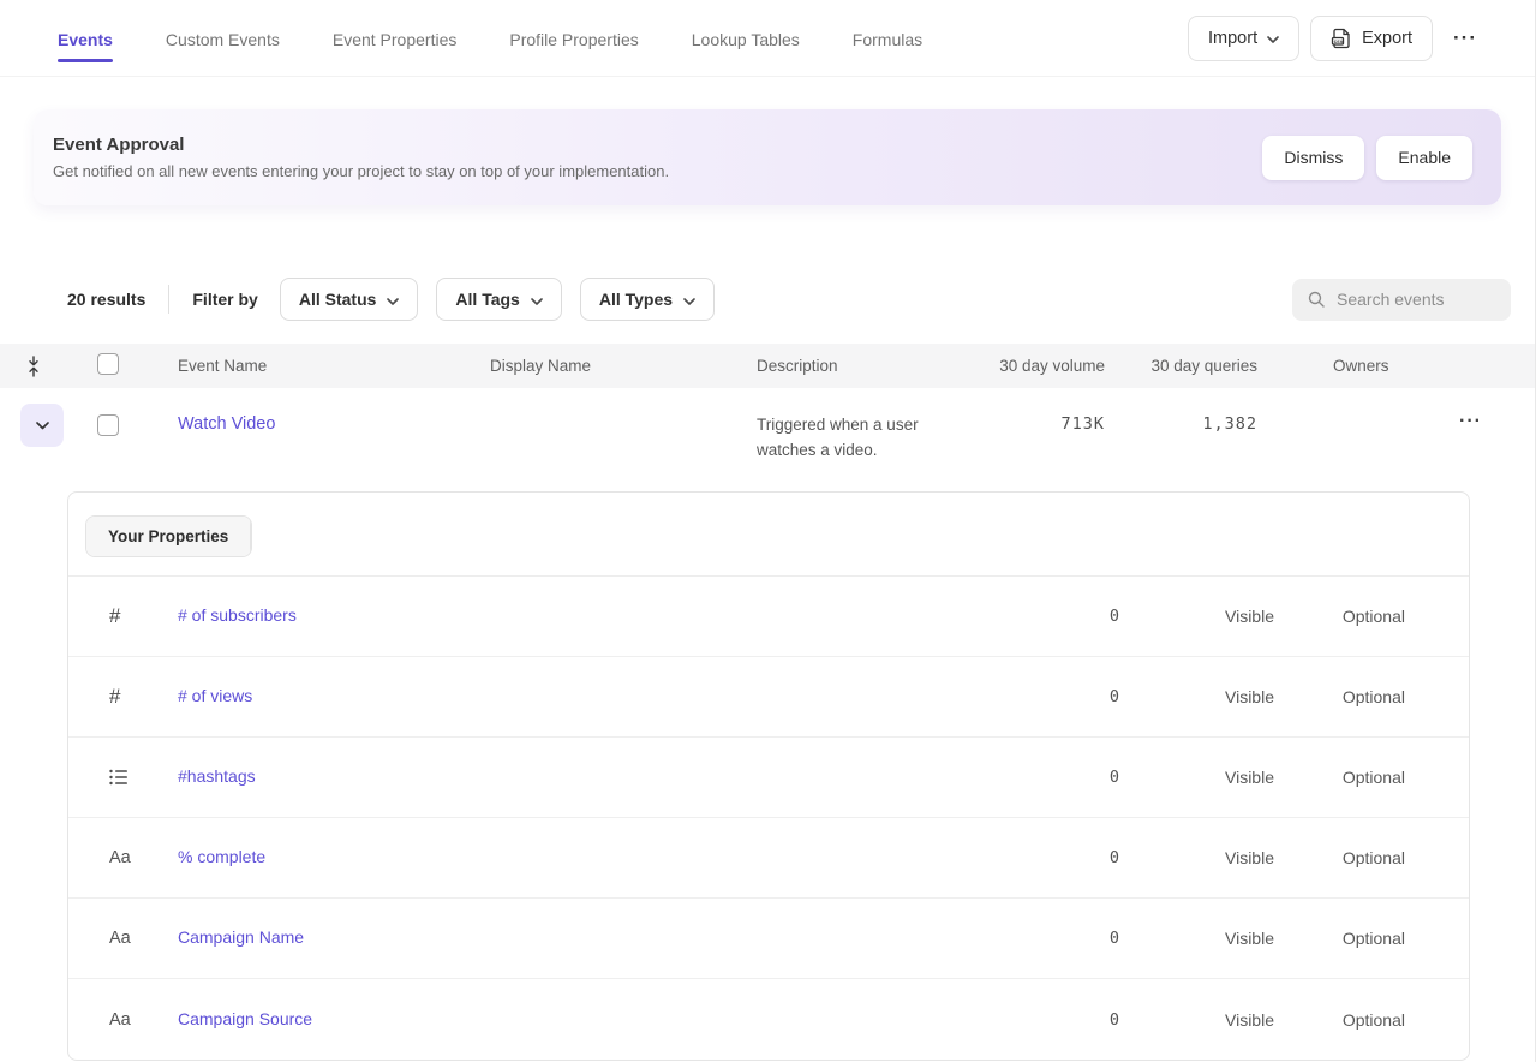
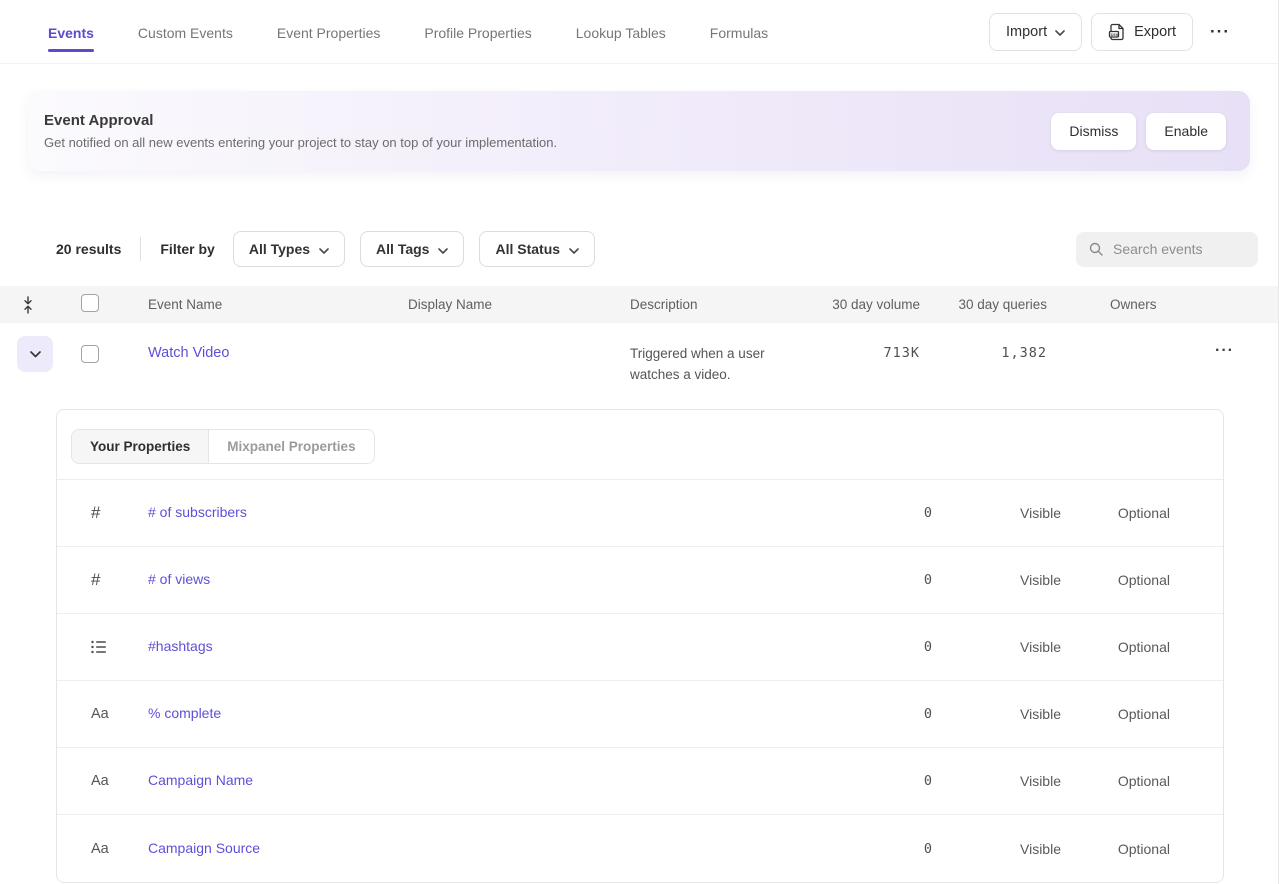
  Events
  Custom Events
  Event Properties
  Profile Properties
  Lookup Tables
  Formulas
  Import
  Export
  ···
  Event Approval
  Get notified on all new events entering your project to stay on top of your implementation.
  Dismiss
  Enable
  20 results
  Filter by
- All Status
+ All Types
  All Tags
- All Types
+ All Status
  Search events
  Event Name
  Display Name
  Description
  30 day volume
  30 day queries
  Owners
  Watch Video
  Triggered when a user watches a video.
  713K
  1,382
  ···
  Your Properties
+ Mixpanel Properties
  #
  # of subscribers
  0
  Visible
  Optional
  #
  # of views
  0
  Visible
  Optional
  #hashtags
  0
  Visible
  Optional
  Aa
  % complete
  0
  Visible
  Optional
  Aa
  Campaign Name
  0
  Visible
  Optional
  Aa
  Campaign Source
  0
  Visible
  Optional
